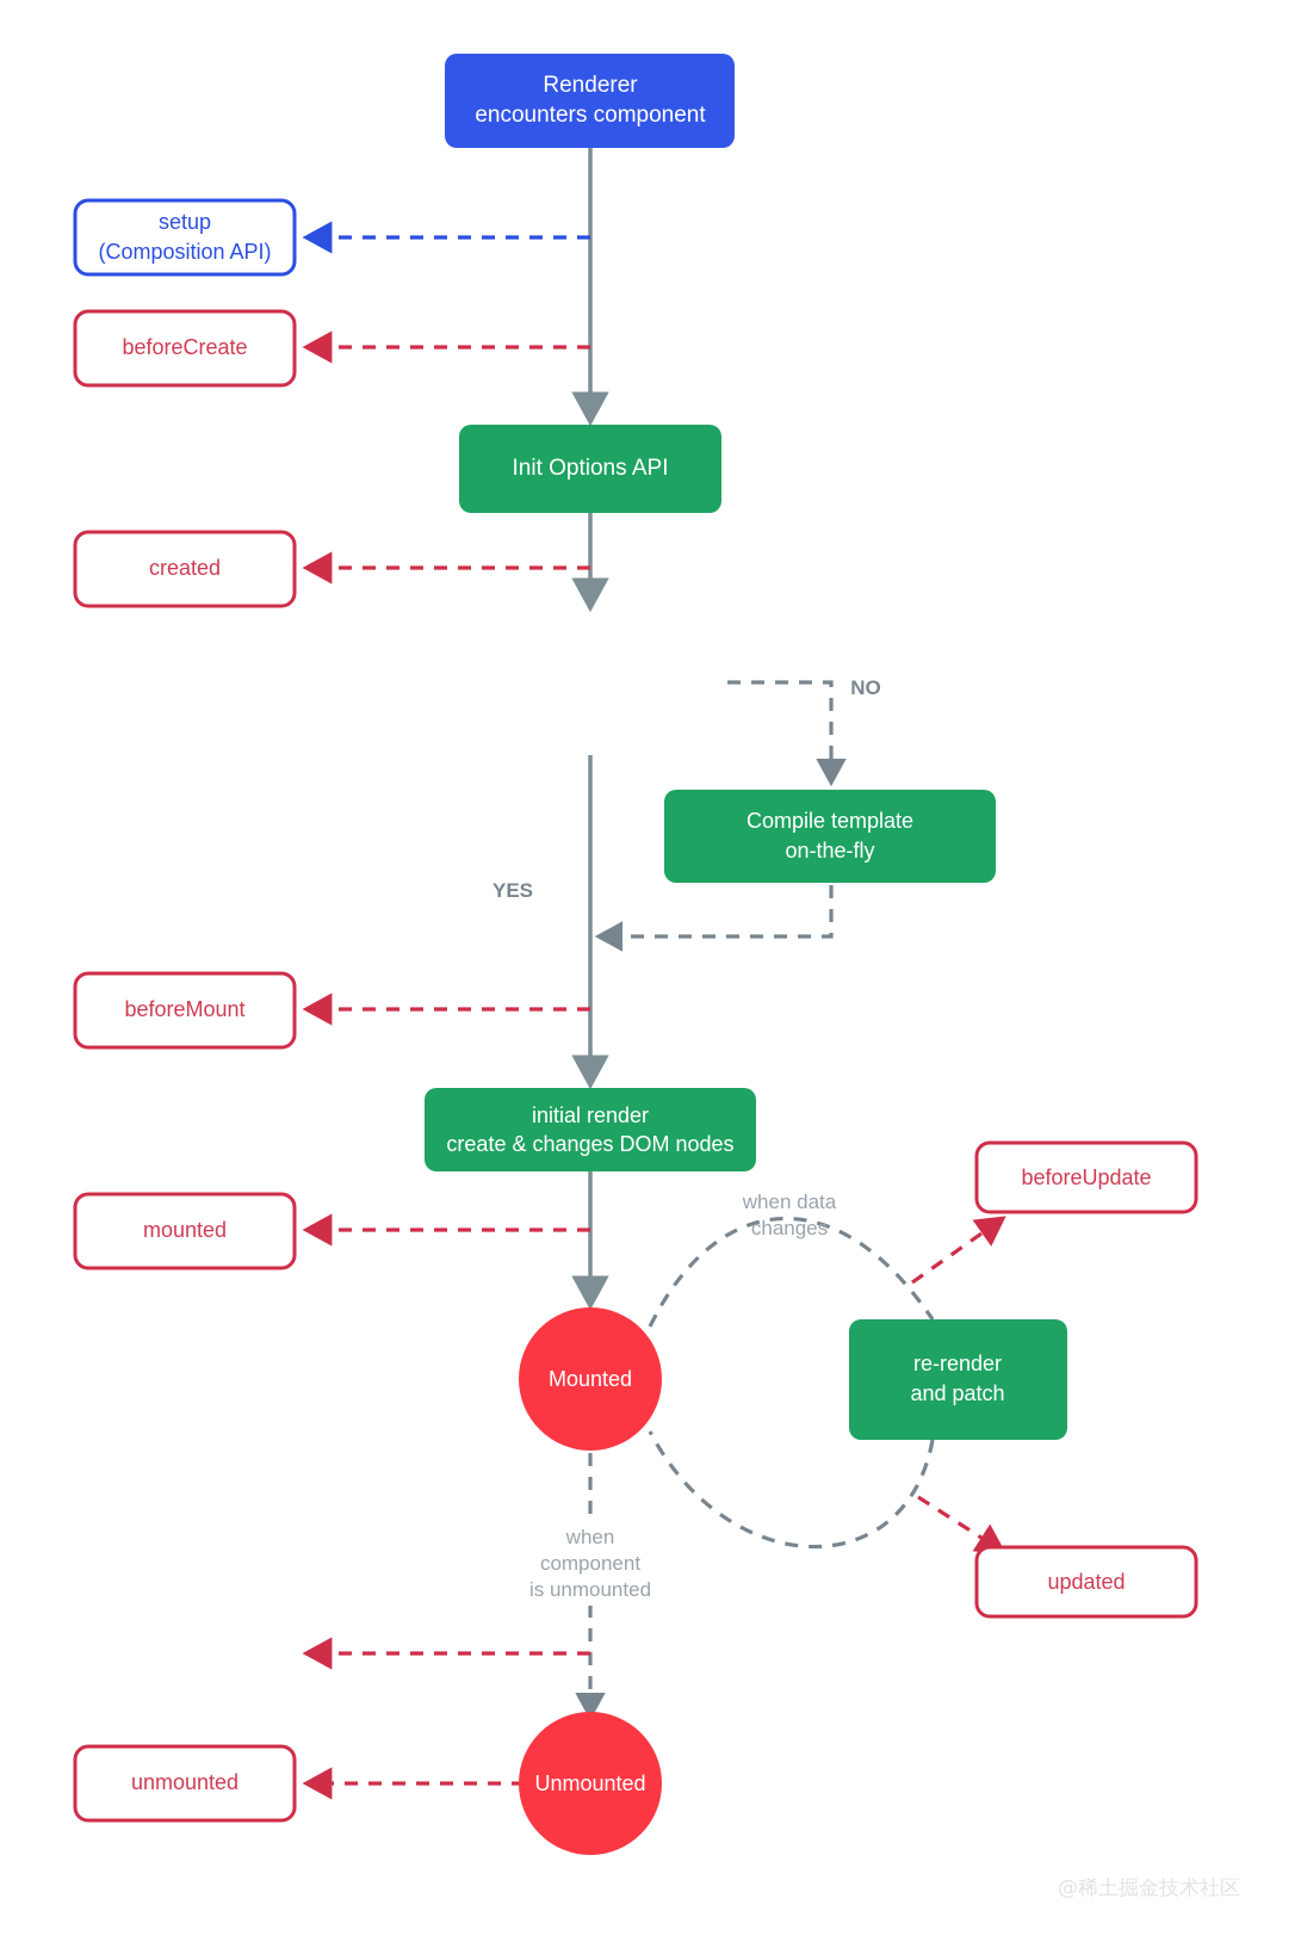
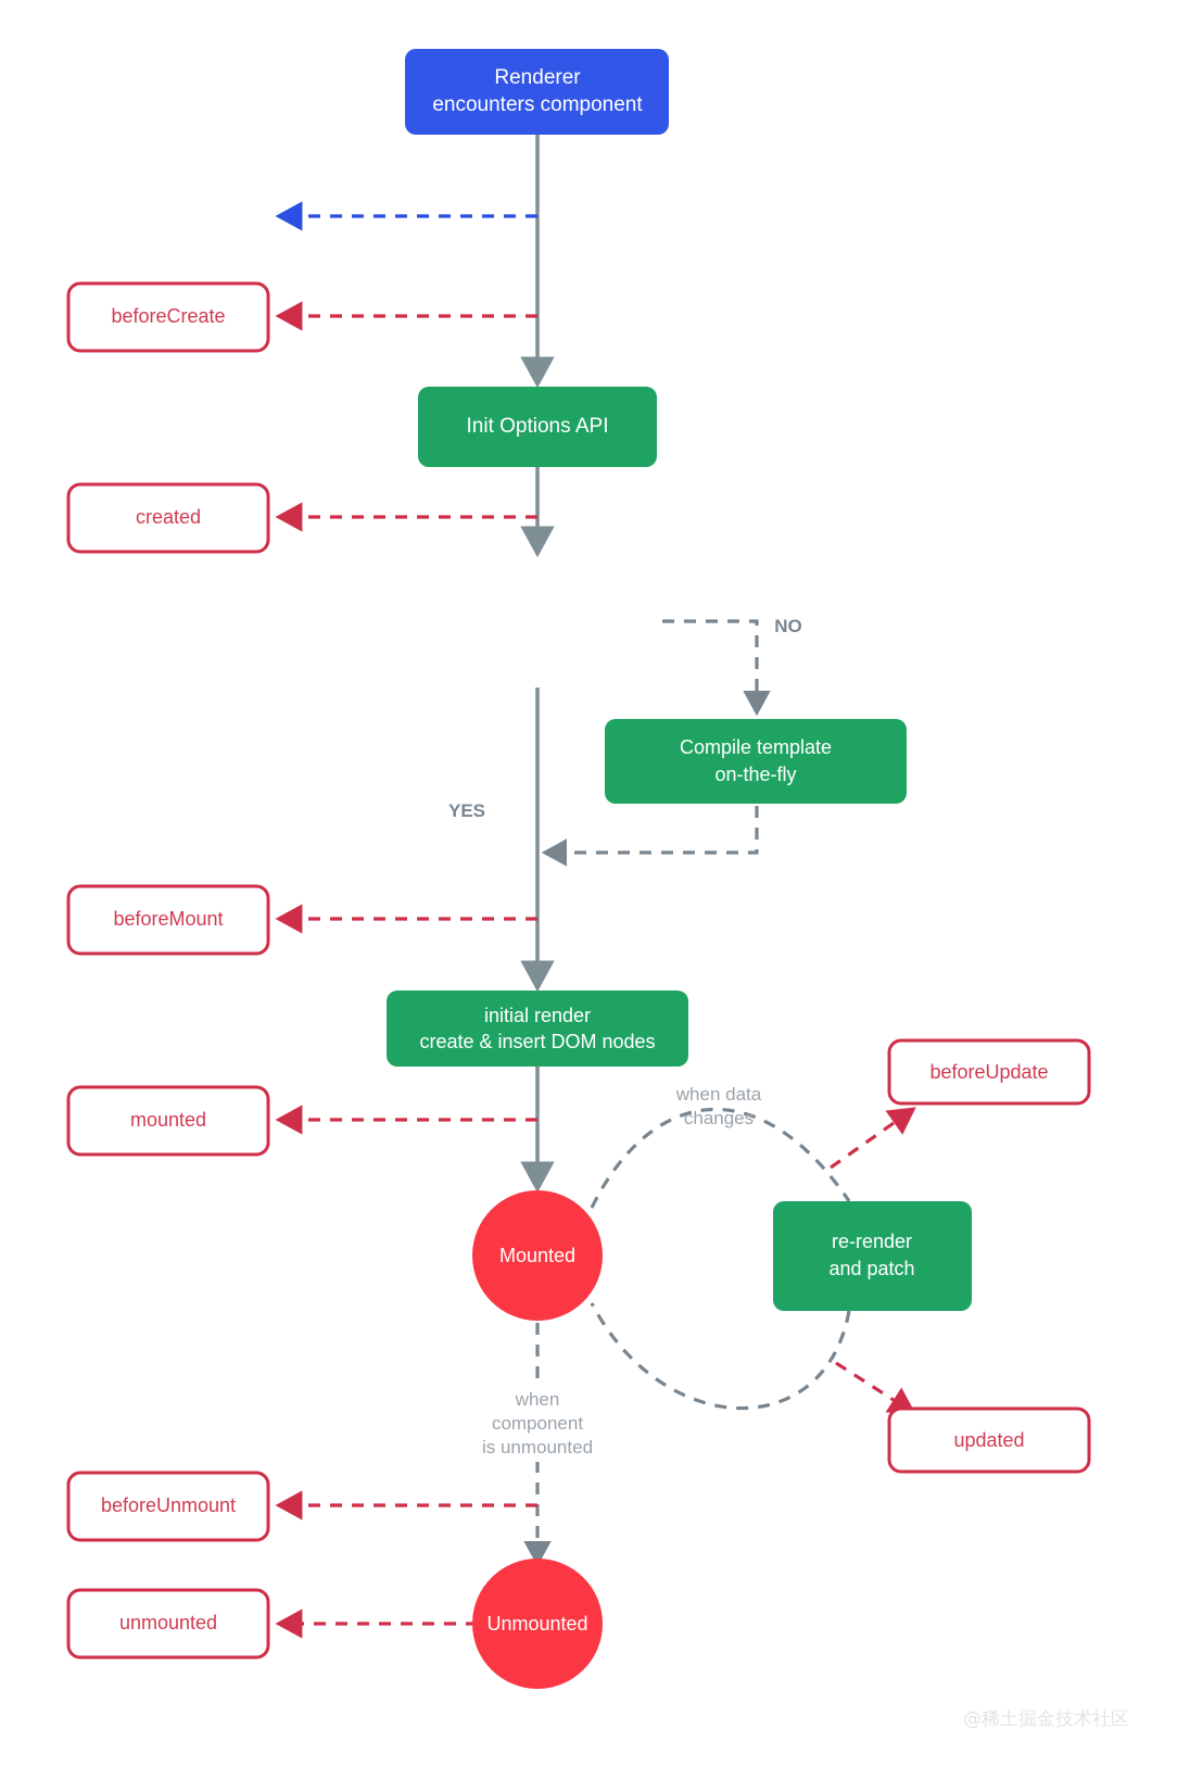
  NO
  YES
  when data
  changes
  when
  component
  is unmounted
  Renderer
  encounters component
- setup
- (Composition API)
  beforeCreate
  Init Options API
  created
  Compile template
  on-the-fly
  beforeMount
  initial render
- create & changes DOM nodes
+ create & insert DOM nodes
  mounted
  Mounted
  beforeUpdate
  re-render
  and patch
  updated
+ beforeUnmount
  unmounted
  Unmounted
  @稀土掘金技术社区
